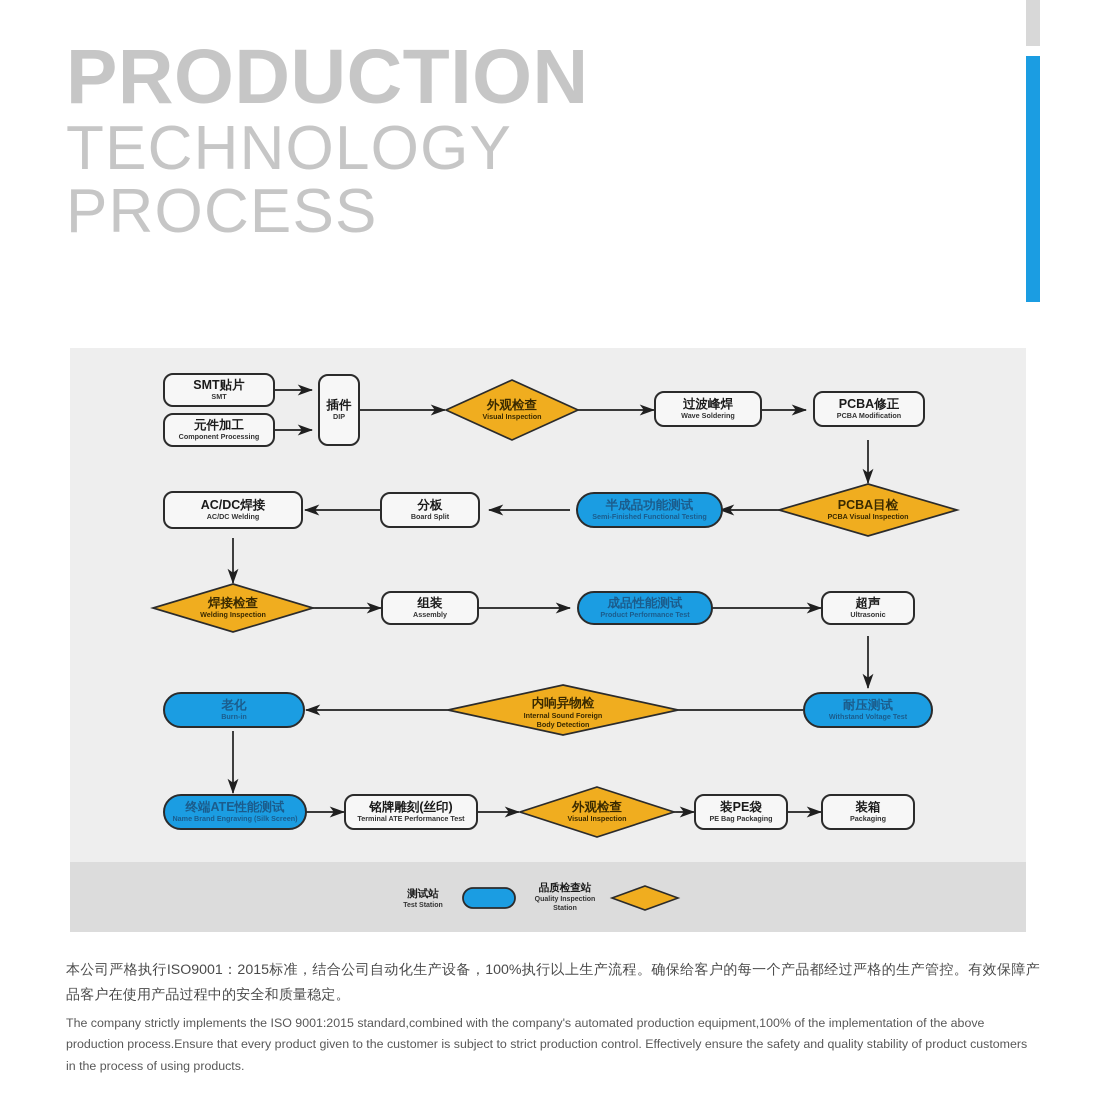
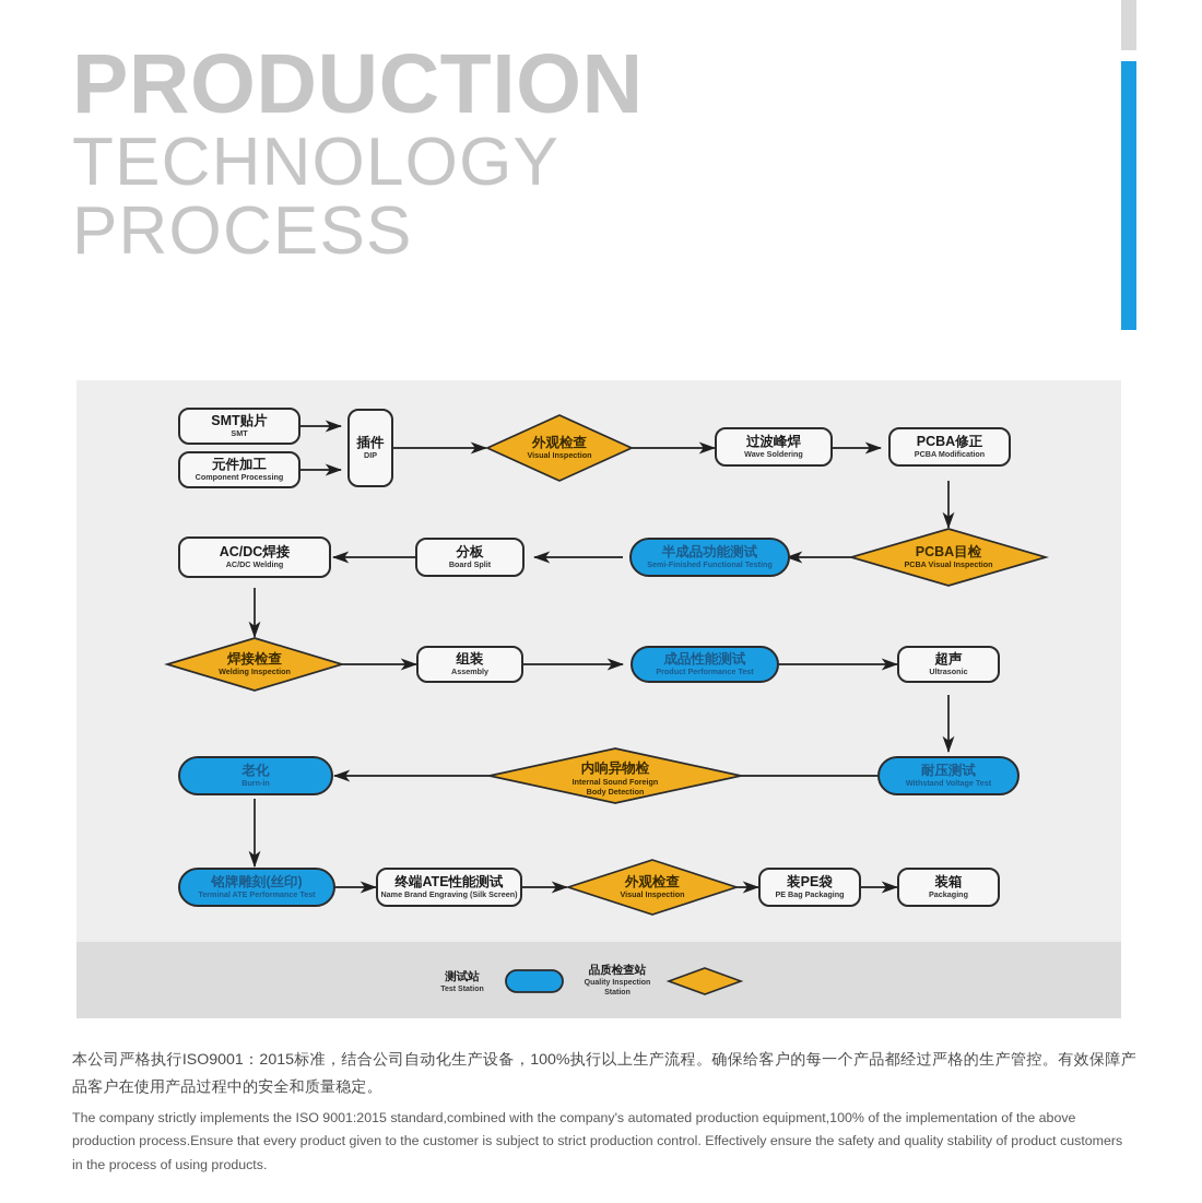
  PRODUCTION
  TECHNOLOGY
  PROCESS
  SMT贴片
  SMT
  元件加工
  Component Processing
  插件
  DIP
  外观检查
  Visual Inspection
  过波峰焊
  Wave Soldering
  PCBA修正
  PCBA Modification
  PCBA目检
  PCBA Visual Inspection
  半成品功能测试
  Semi-Finished Functional Testing
  分板
  Board Split
  AC/DC焊接
  AC/DC Welding
  焊接检查
  Welding Inspection
  组装
  Assembly
  成品性能测试
  Product Performance Test
  超声
  Ultrasonic
  耐压测试
  Withstand Voltage Test
  内响异物检
  Internal Sound Foreign
  Body Detection
  老化
  Burn-in
- 终端ATE性能测试
+ 铭牌雕刻(丝印)
- Name Brand Engraving (Silk Screen)
+ Terminal ATE Performance Test
- 铭牌雕刻(丝印)
+ 终端ATE性能测试
- Terminal ATE Performance Test
+ Name Brand Engraving (Silk Screen)
  外观检查
  Visual Inspection
  装PE袋
  PE Bag Packaging
  装箱
  Packaging
  测试站
  品质检查站
  本公司严格执行ISO9001：2015标准，结合公司自动化生产设备，100%执行以上生产流程。确保给客户的每一个产品都经过严格的生产管控。有效保障产品客户在使用产品过程中的安全和质量稳定。
  The company strictly implements the ISO 9001:2015 standard,combined with the company's automated production equipment,100% of the implementation of the above production process.Ensure that every product given to the customer is subject to strict production control. Effectively ensure the safety and quality stability of product customers in the process of using products.
